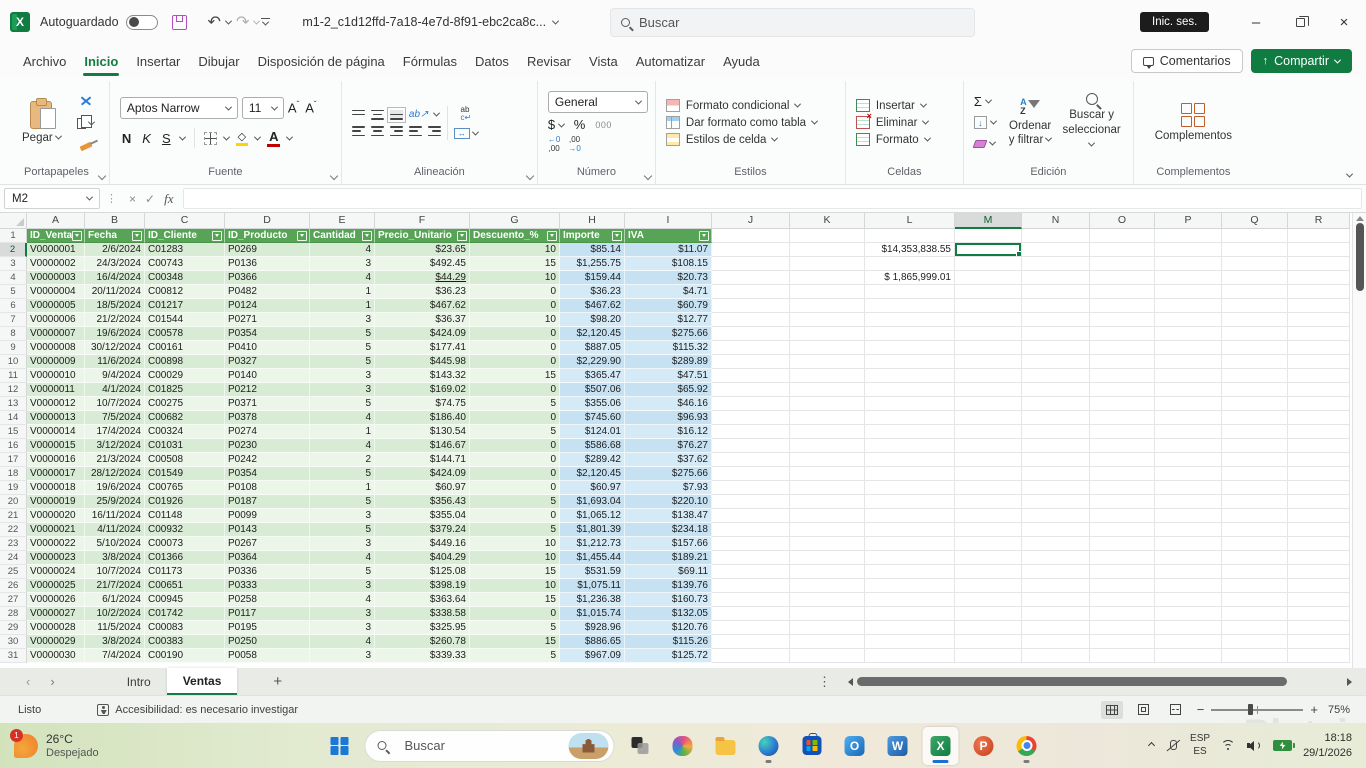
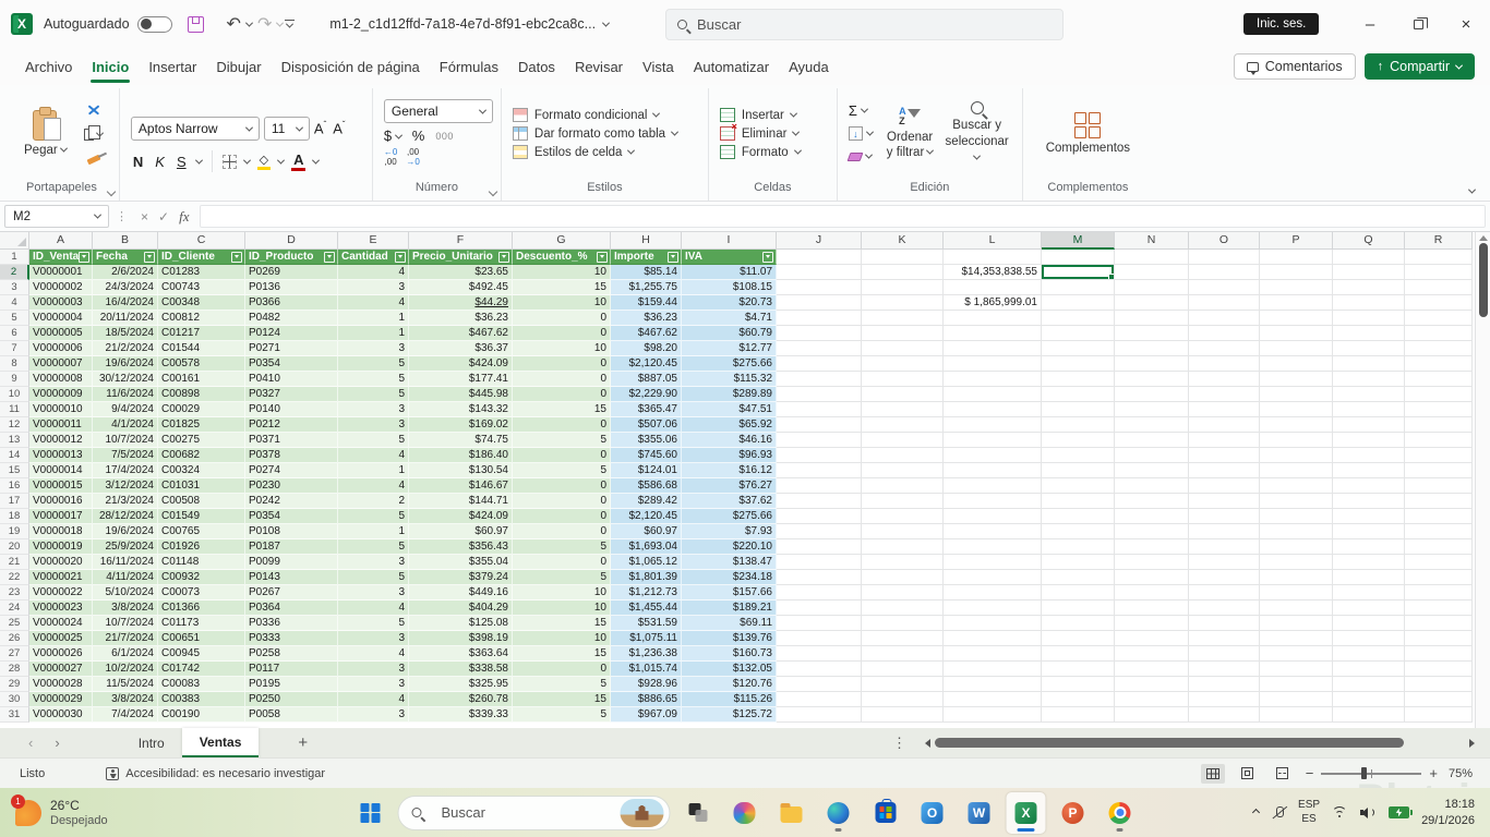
  X
  Autoguardado
  ↶
  ↷
  m1-2_c1d12ffd-7a18-4e7d-8f91-ebc2ca8c...
  Buscar
  Inic. ses.
  –
  ×
  Archivo
  Inicio
  Insertar
  Dibujar
  Disposición de página
  Fórmulas
  Datos
  Revisar
  Vista
  Automatizar
  Ayuda
  Comentarios
  ↑
  Compartir
  Pegar
  Portapapeles
  Aptos Narrow
  11
  Aˆ
  Aˇ
  N
  K
  S
  ◇
  A
- Fuente
- ab↗
- ab
- c↵
- ↔
- Alineación
  General
  $
  %
  000
  ←0
  ,00
  ,00
  →0
  Número
  Formato condicional
  Dar formato como tabla
  Estilos de celda
  Estilos
  Insertar
  Eliminar
  Formato
  Celdas
  Σ
  ↓
  A
  Z
  Ordenar y filtrar
  Buscar y seleccionar
  Edición
  Complementos
  Complementos
  M2
  ⋮
  ×
  ✓
  fx
  A
  B
  C
  D
  E
  F
  G
  H
  I
  J
  K
  L
  M
  N
  O
  P
  Q
  R
  1
  ID_Venta
  Fecha
  ID_Cliente
  ID_Producto
  Cantidad
  Precio_Unitario
  Descuento_%
  Importe
  IVA
  2
  V0000001
  2/6/2024
  C01283
  P0269
  4
  $23.65
  10
  $85.14
  $11.07
  $14,353,838.55
  3
  V0000002
  24/3/2024
  C00743
  P0136
  3
  $492.45
  15
  $1,255.75
  $108.15
  4
  V0000003
  16/4/2024
  C00348
  P0366
  4
  $44.29
  10
  $159.44
  $20.73
  $ 1,865,999.01
  5
  V0000004
  20/11/2024
  C00812
  P0482
  1
  $36.23
  0
  $36.23
  $4.71
  6
  V0000005
  18/5/2024
  C01217
  P0124
  1
  $467.62
  0
  $467.62
  $60.79
  7
  V0000006
  21/2/2024
  C01544
  P0271
  3
  $36.37
  10
  $98.20
  $12.77
  8
  V0000007
  19/6/2024
  C00578
  P0354
  5
  $424.09
  0
  $2,120.45
  $275.66
  9
  V0000008
  30/12/2024
  C00161
  P0410
  5
  $177.41
  0
  $887.05
  $115.32
  10
  V0000009
  11/6/2024
  C00898
  P0327
  5
  $445.98
  0
  $2,229.90
  $289.89
  11
  V0000010
  9/4/2024
  C00029
  P0140
  3
  $143.32
  15
  $365.47
  $47.51
  12
  V0000011
  4/1/2024
  C01825
  P0212
  3
  $169.02
  0
  $507.06
  $65.92
  13
  V0000012
  10/7/2024
  C00275
  P0371
  5
  $74.75
  5
  $355.06
  $46.16
  14
  V0000013
  7/5/2024
  C00682
  P0378
  4
  $186.40
  0
  $745.60
  $96.93
  15
  V0000014
  17/4/2024
  C00324
  P0274
  1
  $130.54
  5
  $124.01
  $16.12
  16
  V0000015
  3/12/2024
  C01031
  P0230
  4
  $146.67
  0
  $586.68
  $76.27
  17
  V0000016
  21/3/2024
  C00508
  P0242
  2
  $144.71
  0
  $289.42
  $37.62
  18
  V0000017
  28/12/2024
  C01549
  P0354
  5
  $424.09
  0
  $2,120.45
  $275.66
  19
  V0000018
  19/6/2024
  C00765
  P0108
  1
  $60.97
  0
  $60.97
  $7.93
  20
  V0000019
  25/9/2024
  C01926
  P0187
  5
  $356.43
  5
  $1,693.04
  $220.10
  21
  V0000020
  16/11/2024
  C01148
  P0099
  3
  $355.04
  0
  $1,065.12
  $138.47
  22
  V0000021
  4/11/2024
  C00932
  P0143
  5
  $379.24
  5
  $1,801.39
  $234.18
  23
  V0000022
  5/10/2024
  C00073
  P0267
  3
  $449.16
  10
  $1,212.73
  $157.66
  24
  V0000023
  3/8/2024
  C01366
  P0364
  4
  $404.29
  10
  $1,455.44
  $189.21
  25
  V0000024
  10/7/2024
  C01173
  P0336
  5
  $125.08
  15
  $531.59
  $69.11
  26
  V0000025
  21/7/2024
  C00651
  P0333
  3
  $398.19
  10
  $1,075.11
  $139.76
  27
  V0000026
  6/1/2024
  C00945
  P0258
  4
  $363.64
  15
  $1,236.38
  $160.73
  28
  V0000027
  10/2/2024
  C01742
  P0117
  3
  $338.58
  0
  $1,015.74
  $132.05
  29
  V0000028
  11/5/2024
  C00083
  P0195
  3
  $325.95
  5
  $928.96
  $120.76
  30
  V0000029
  3/8/2024
  C00383
  P0250
  4
  $260.78
  15
  $886.65
  $115.26
  31
  V0000030
  7/4/2024
  C00190
  P0058
  3
  $339.33
  5
  $967.09
  $125.72
  ‹
  ›
  Intro
  Ventas
  +
  ⋮
  Listo
  Accesibilidad: es necesario investigar
  −
  +
  75%
  1
  26°C
  Despejado
  Buscar
  O
  W
  X
  P
  ESP
  ES
  18:18
  29/1/2026
